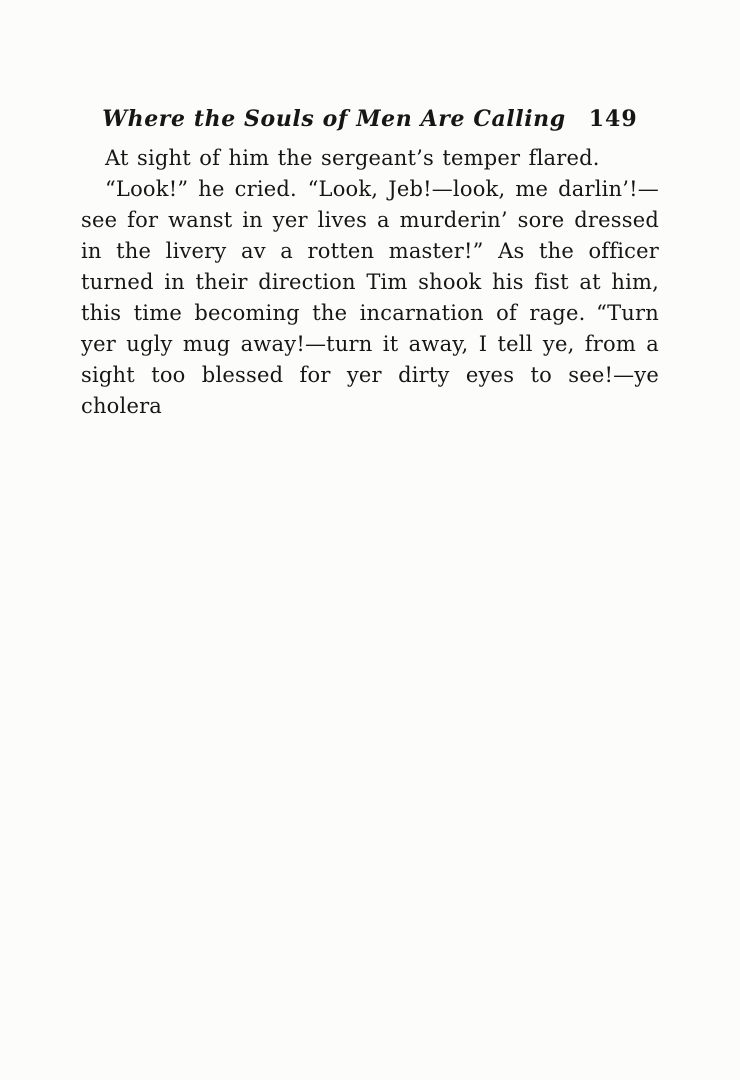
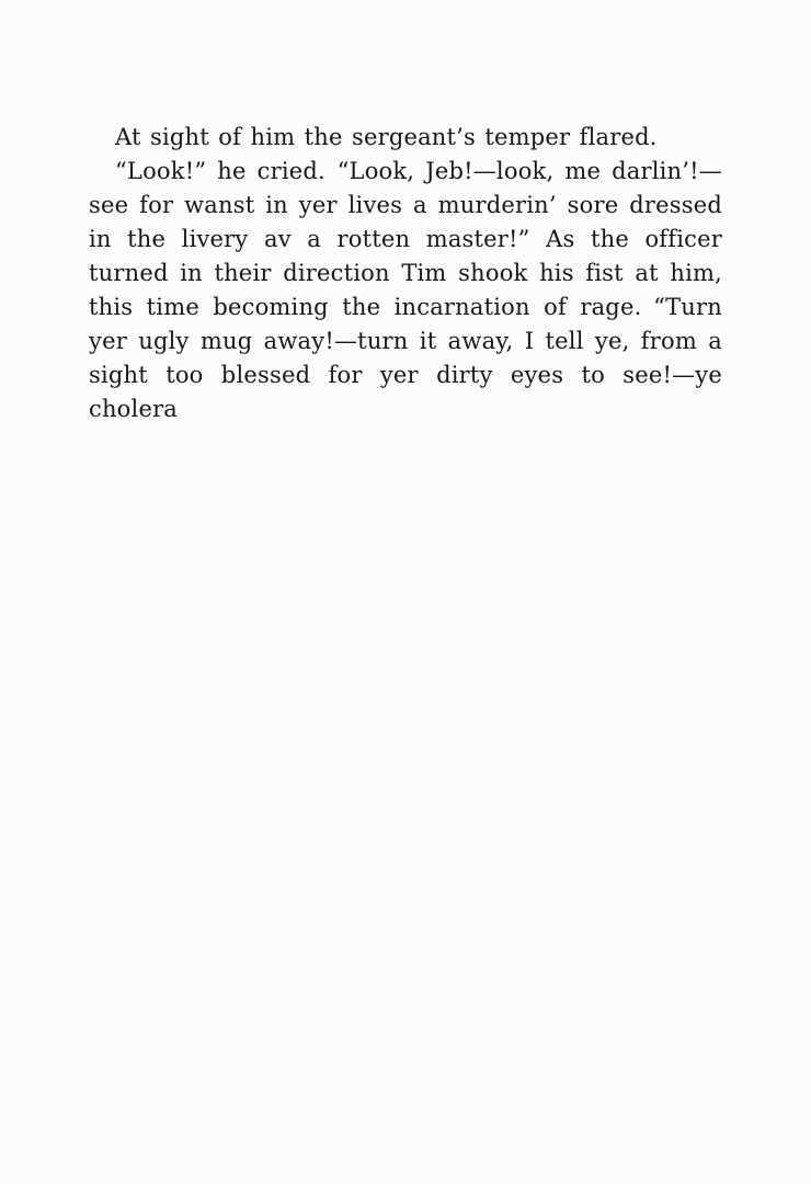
- Where the Souls of Men Are Calling 149
  At sight of him the sergeant’s temper flared.
  “Look!” he cried. “Look, Jeb!—look, me darlin’!—see for wanst in yer lives a murderin’ sore dressed in the livery av a rotten master!” As the officer turned in their direction Tim shook his fist at him, this time becoming the incarnation of rage. “Turn yer ugly mug away!—turn it away, I tell ye, from a sight too blessed for yer dirty eyes to see!—ye cholera
